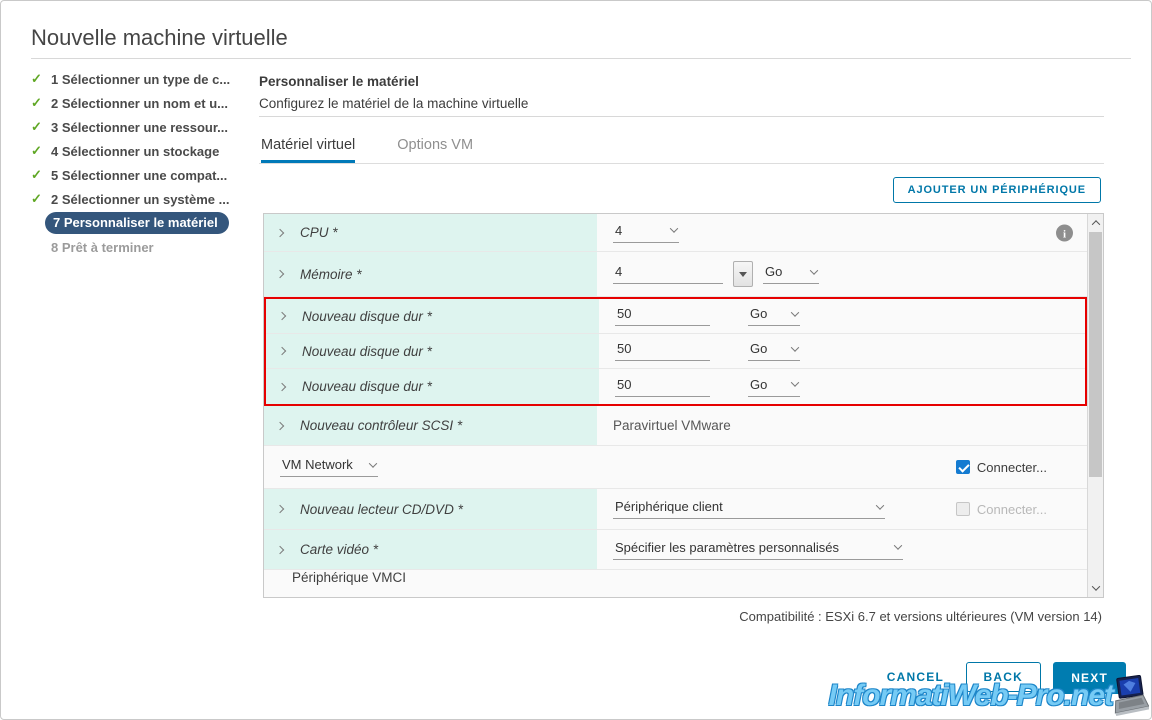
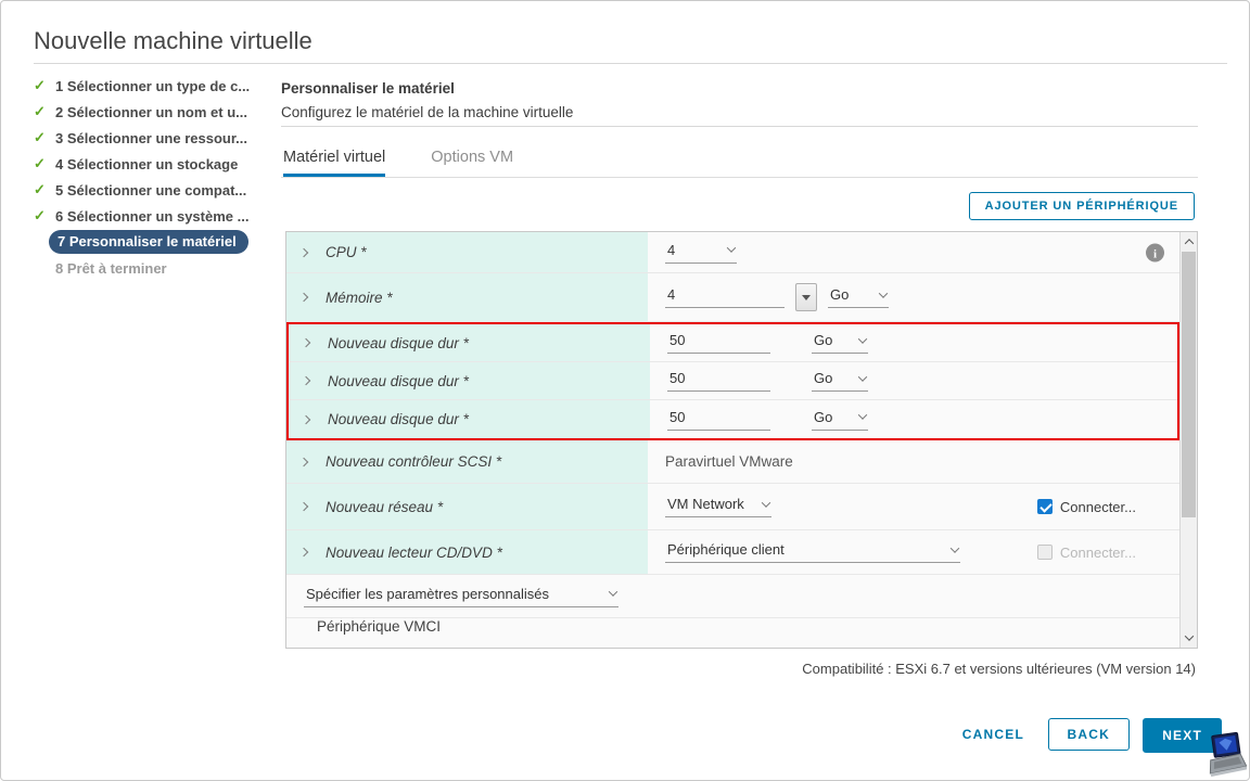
  Nouvelle machine virtuelle
  ✓
  1 Sélectionner un type de c...
  ✓
  2 Sélectionner un nom et u...
  ✓
  3 Sélectionner une ressour...
  ✓
  4 Sélectionner un stockage
  ✓
  5 Sélectionner une compat...
  ✓
- 2 Sélectionner un système ...
+ 6 Sélectionner un système ...
  7 Personnaliser le matériel
  8 Prêt à terminer
  Personnaliser le matériel
  Configurez le matériel de la machine virtuelle
  Matériel virtuel
  Options VM
  AJOUTER UN PÉRIPHÉRIQUE
  CPU *
  4
  Mémoire *
  4
  Go
  Nouveau disque dur *
  50
  Go
  Nouveau disque dur *
  50
  Go
  Nouveau disque dur *
  50
  Go
  Nouveau contrôleur SCSI *
  Paravirtuel VMware
+ Nouveau réseau *
  VM Network
  Connecter...
  Nouveau lecteur CD/DVD *
  Périphérique client
  Connecter...
- Carte vidéo *
  Spécifier les paramètres personnalisés
  Périphérique VMCI
  Compatibilité : ESXi 6.7 et versions ultérieures (VM version 14)
  CANCEL
  BACK
  NEXT
- InformatiWeb-Pro.net
